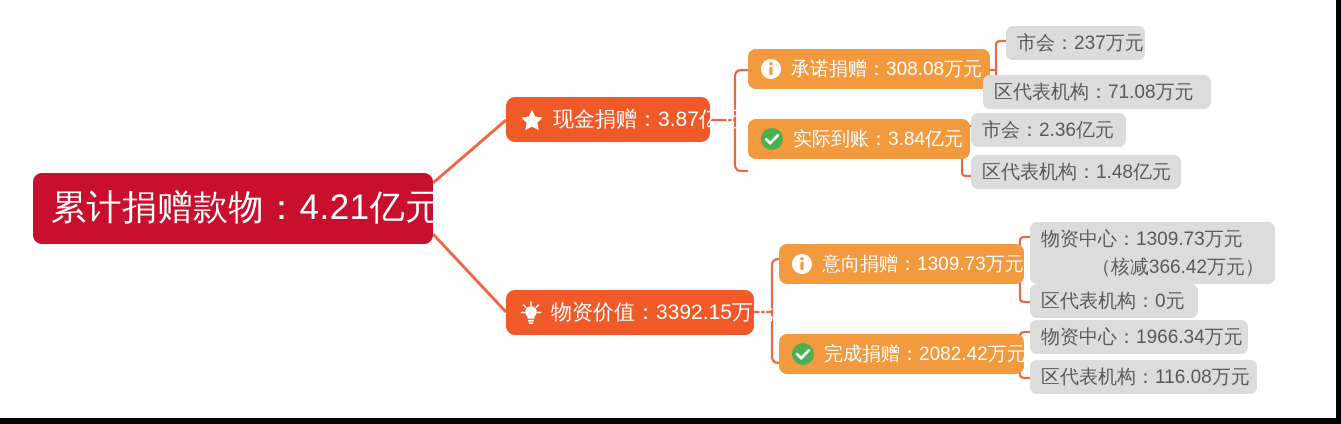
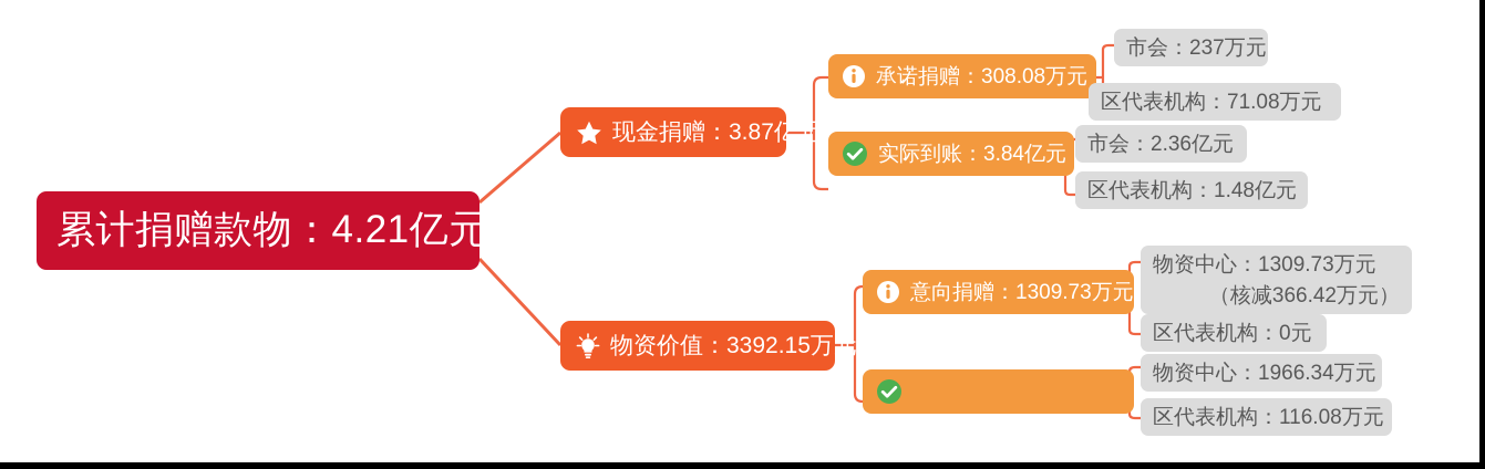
  累计捐赠款物：4.21亿元
  现金捐赠：3.87亿元
  物资价值：3392.15万元
  承诺捐赠：308.08万元
  实际到账：3.84亿元
  意向捐赠：1309.73万元
- 完成捐赠：2082.42万元
  市会：237万元
  区代表机构：71.08万元
  市会：2.36亿元
  区代表机构：1.48亿元
  物资中心：1309.73万元
  （核减366.42万元）
  区代表机构：0元
  物资中心：1966.34万元
  区代表机构：116.08万元
